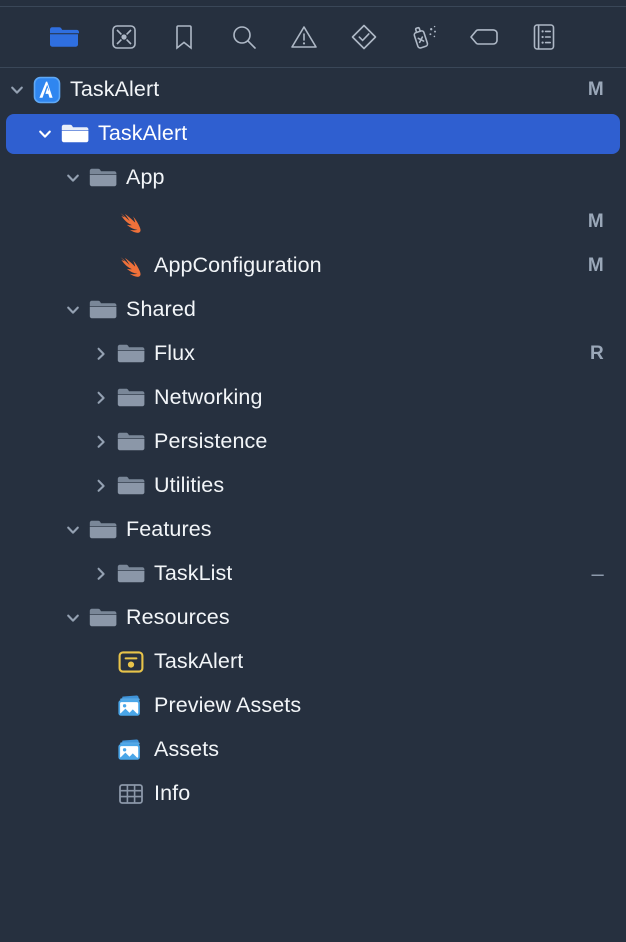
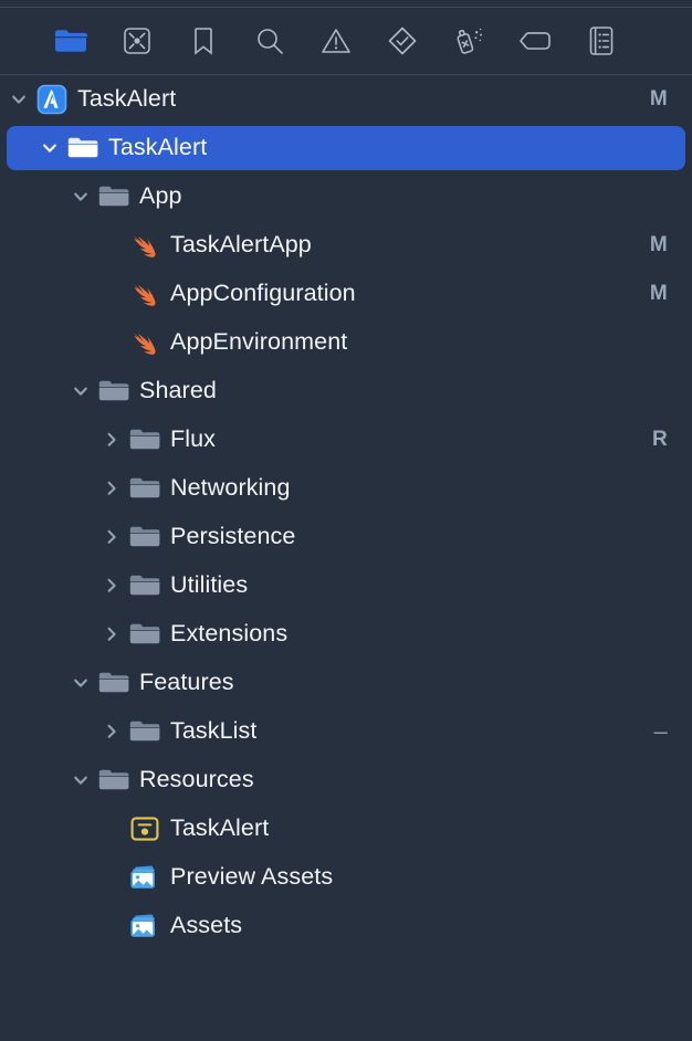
  TaskAlert
  M
  TaskAlert
  App
+ TaskAlertApp
  M
  AppConfiguration
  M
+ AppEnvironment
  Shared
  Flux
  R
  Networking
  Persistence
  Utilities
+ Extensions
  Features
  TaskList
  –
  Resources
  TaskAlert
  Preview Assets
  Assets
- Info
